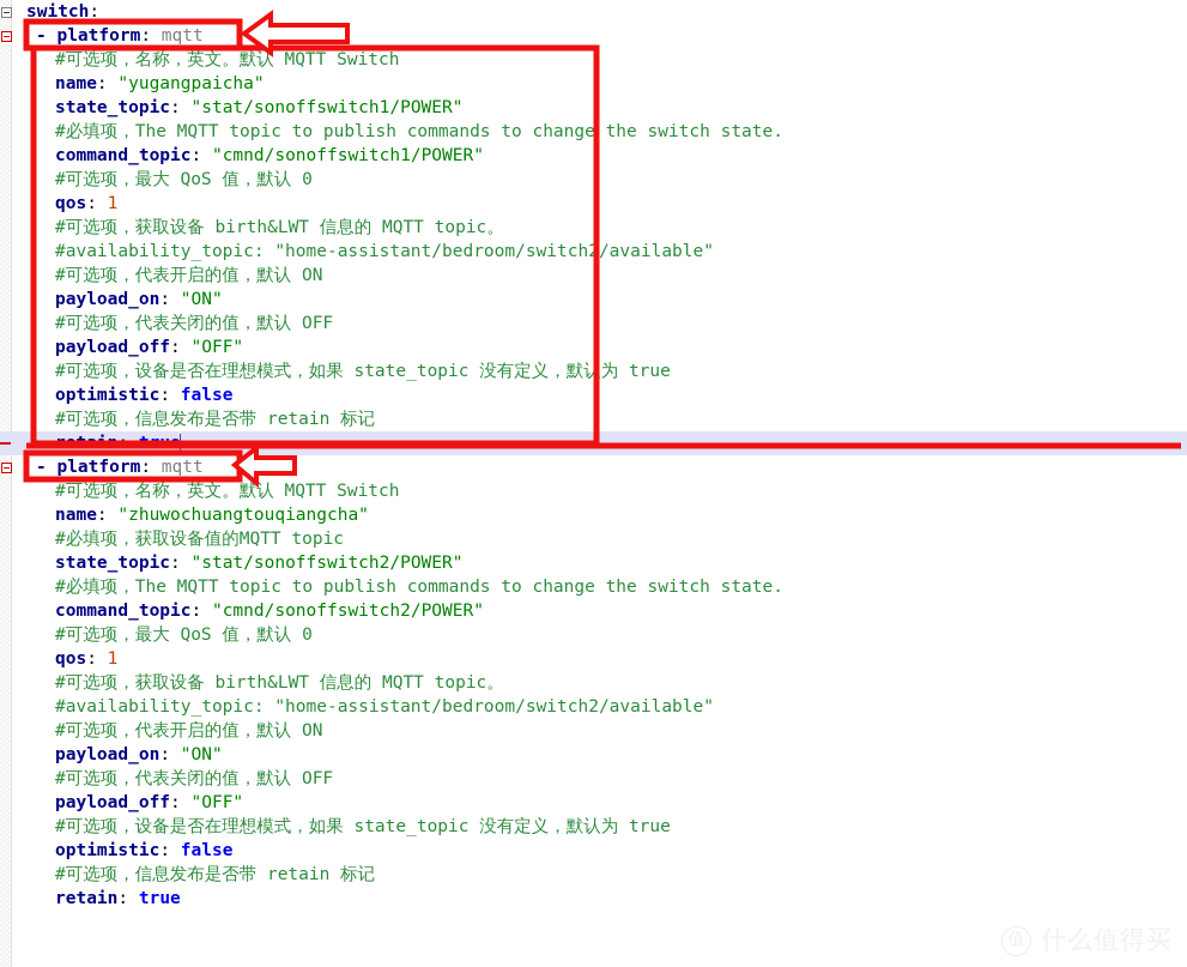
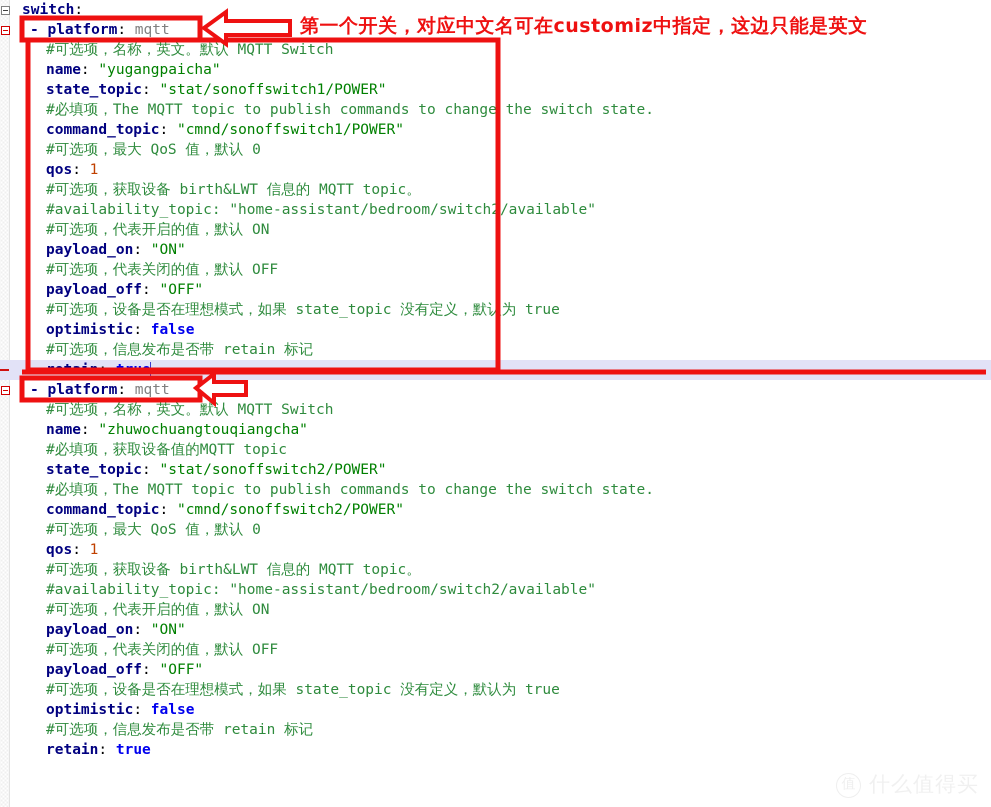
  switch:
  - platform: mqtt
  #可选项，名称，英文。默认 MQTT Switch
  name: "yugangpaicha"
  state_topic: "stat/sonoffswitch1/POWER"
  #必填项，The MQTT topic to publish commands to change the switch state.
  command_topic: "cmnd/sonoffswitch1/POWER"
  #可选项，最大 QoS 值，默认 0
  qos: 1
  #可选项，获取设备 birth&LWT 信息的 MQTT topic。
  #availability_topic: "home-assistant/bedroom/switch/available"
  #可选项，代表开启的值，默认 ON
  payload_on: "ON"
  #可选项，代表关闭的值，默认 OFF
  payload_off: "OFF"
  #可选项，设备是否在理想模式，如果 state_topic 没有定义，默认为 true
  optimistic: false
  #可选项，信息发布是否带 retain 标记
  - platform: mqtt
  #可选项，名称，英文。默认 MQTT Switch
  name: "zhuwochuangtouqiangcha"
  #必填项，获取设备值的MQTT topic
  state_topic: "stat/sonoffswitch2/POWER"
  #必填项，The MQTT topic to publish commands to change the switch state.
  command_topic: "cmnd/sonoffswitch2/POWER"
  #可选项，最大 QoS 值，默认 0
  qos: 1
  #可选项，获取设备 birth&LWT 信息的 MQTT topic。
  #availability_topic: "home-assistant/bedroom/switch2/available"
  #可选项，代表开启的值，默认 ON
  payload_on: "ON"
  #可选项，代表关闭的值，默认 OFF
  payload_off: "OFF"
  #可选项，设备是否在理想模式，如果 state_topic 没有定义，默认为 true
  optimistic: false
  #可选项，信息发布是否带 retain 标记
  retain: true
+ 第一个开关，对应中文名可在customiz中指定，这边只能是英文
